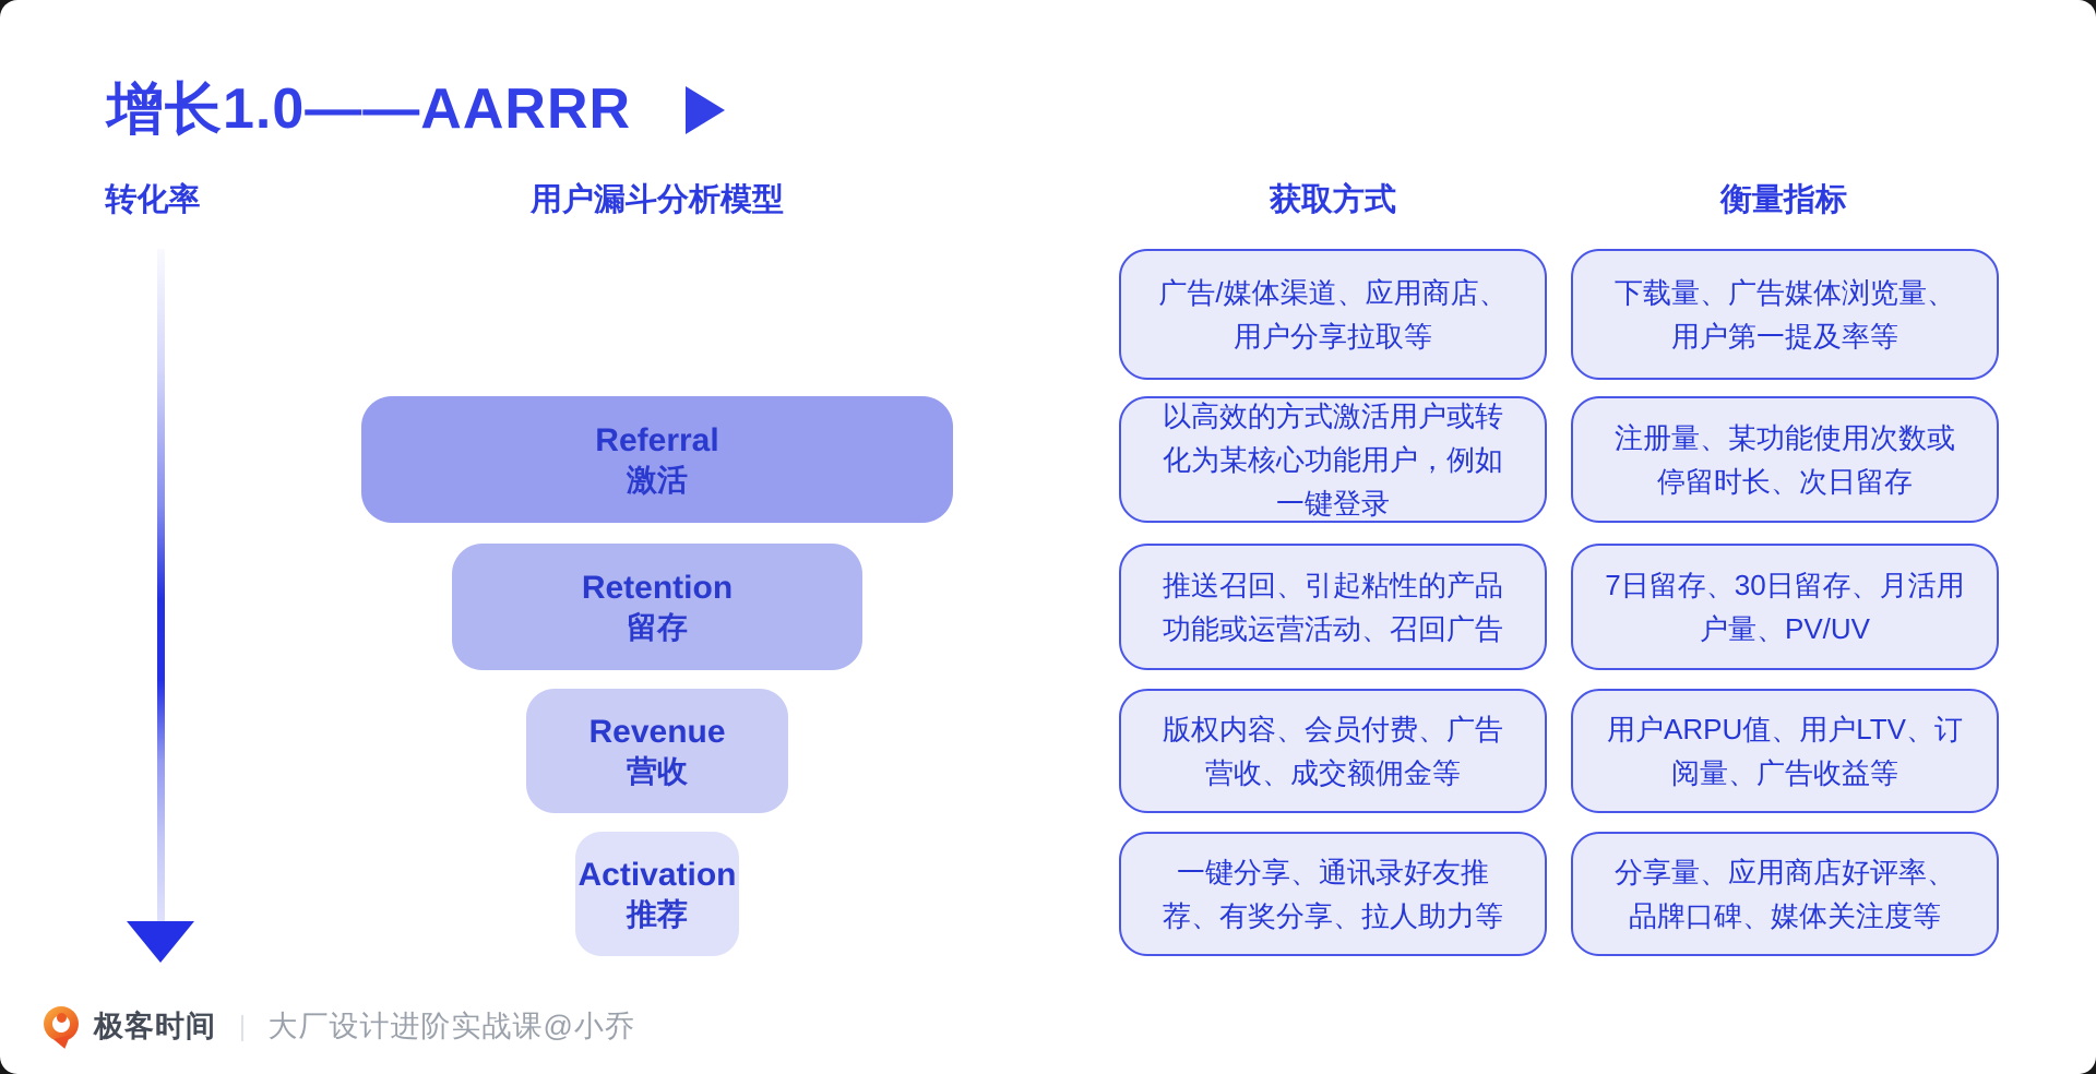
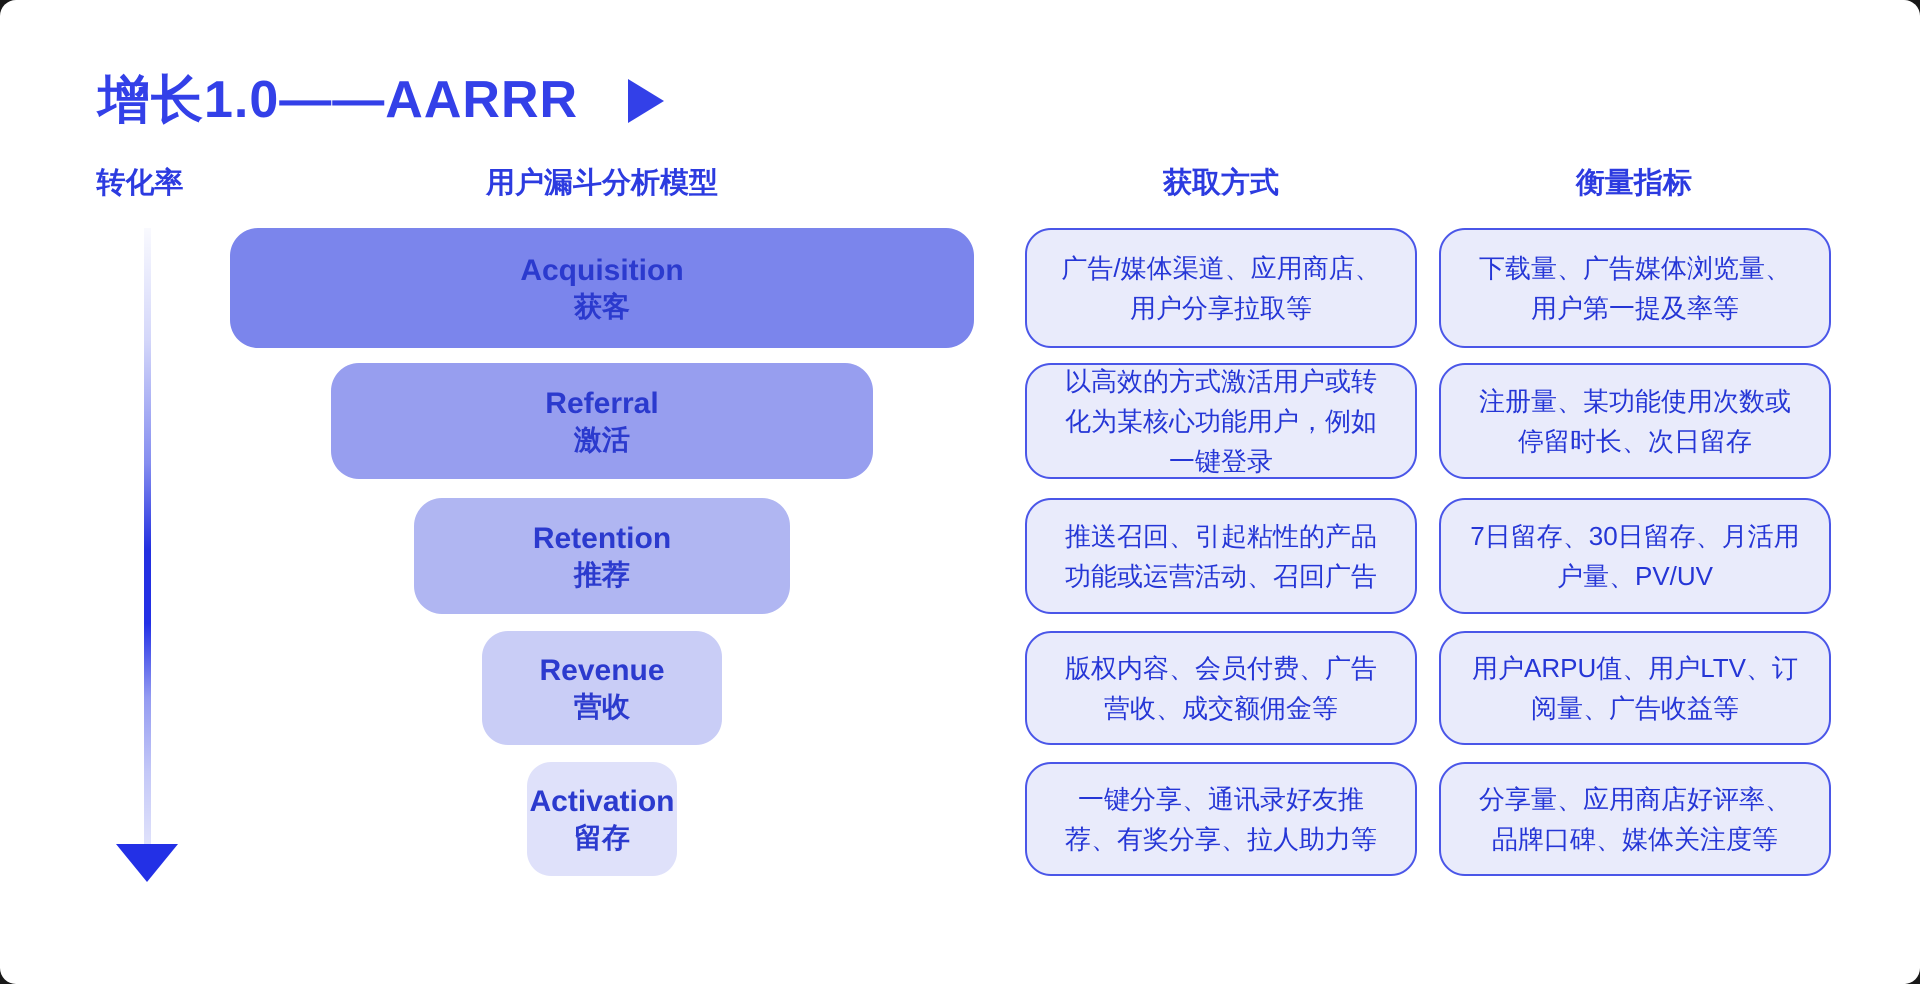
  增长1.0——AARRR
  转化率
  用户漏斗分析模型
  获取方式
  衡量指标
+ Acquisition
+ 获客
  Referral
  激活
  Retention
- 留存
+ 推荐
  Revenue
  营收
  Activation
- 推荐
+ 留存
  广告/媒体渠道、应用商店、用户分享拉取等
  以高效的方式激活用户或转化为某核心功能用户，例如一键登录
  推送召回、引起粘性的产品功能或运营活动、召回广告
  版权内容、会员付费、广告营收、成交额佣金等
  一键分享、通讯录好友推荐、有奖分享、拉人助力等
  下载量、广告媒体浏览量、用户第一提及率等
  注册量、某功能使用次数或停留时长、次日留存
  7日留存、30日留存、月活用户量、PV/UV
  用户ARPU值、用户LTV、订阅量、广告收益等
  分享量、应用商店好评率、品牌口碑、媒体关注度等
- 极客时间
- ｜
- 大厂设计进阶实战课@小乔
